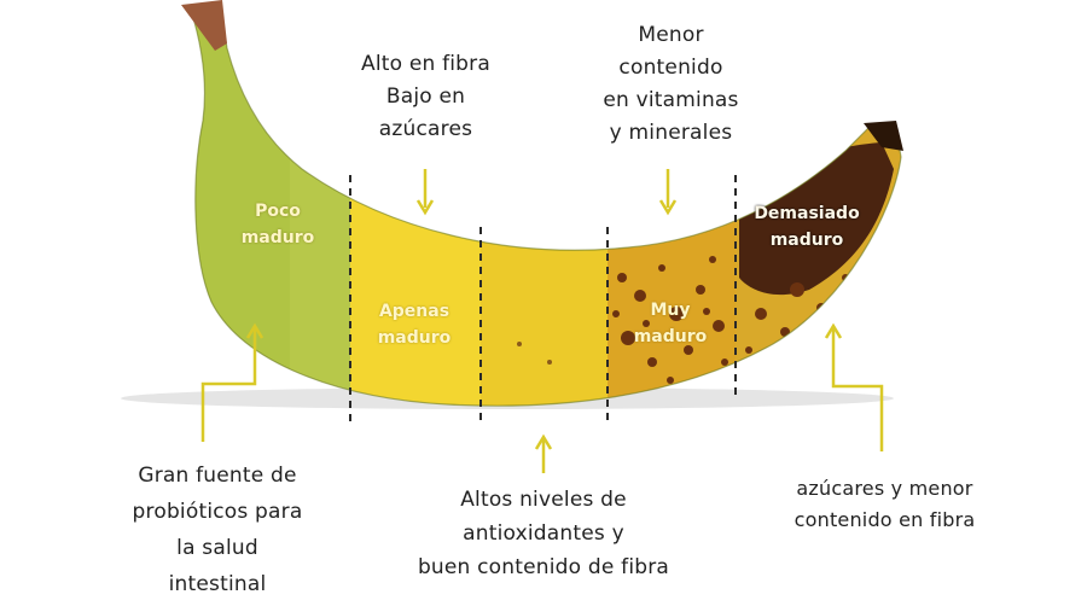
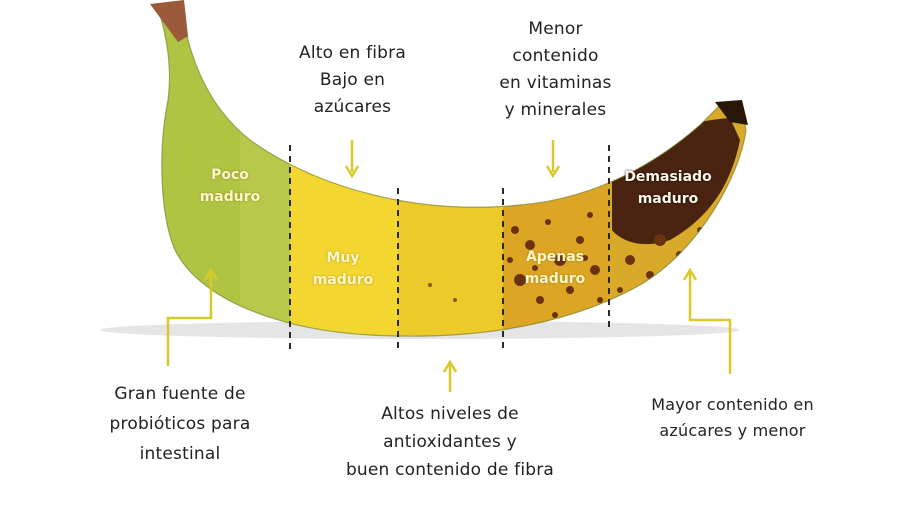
  Poco
  maduro
- Apenas
+ Muy
  maduro
- Muy
+ Apenas
  maduro
  Demasiado
  maduro
  Alto en fibra
  Bajo en
  azúcares
  Menor
  contenido
  en vitaminas
  y minerales
  Gran fuente de
  probióticos para
- la salud
  intestinal
  Altos niveles de
  antioxidantes y
  buen contenido de fibra
+ Mayor contenido en
  azúcares y menor
- contenido en fibra
